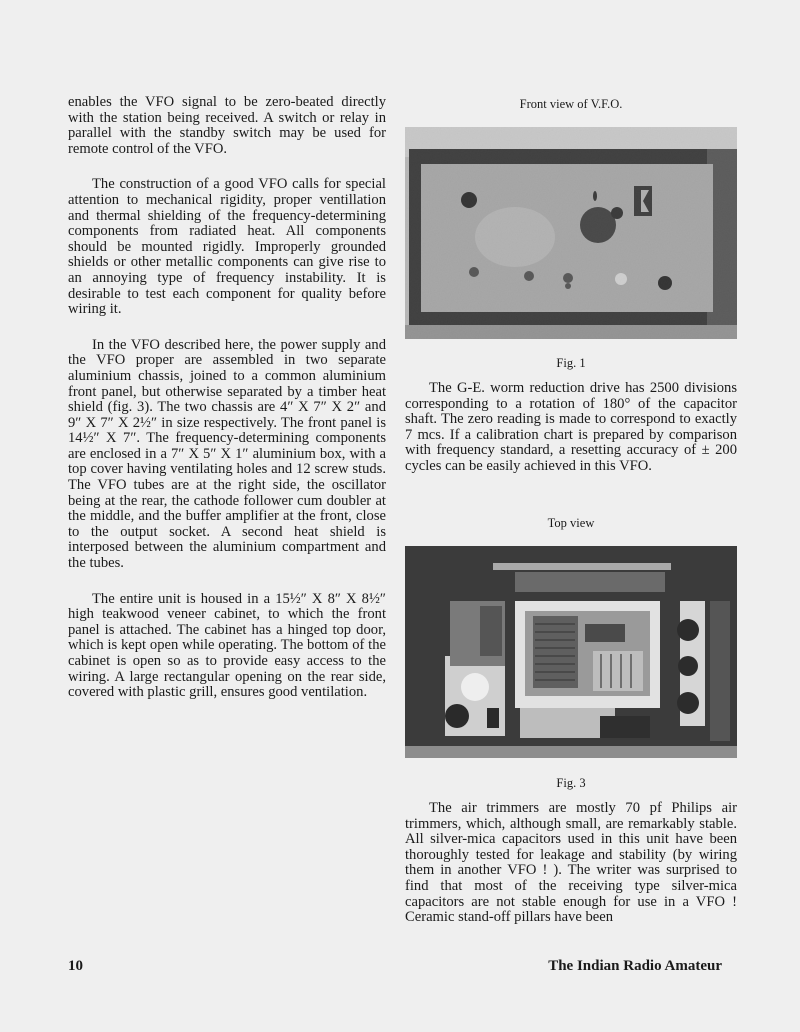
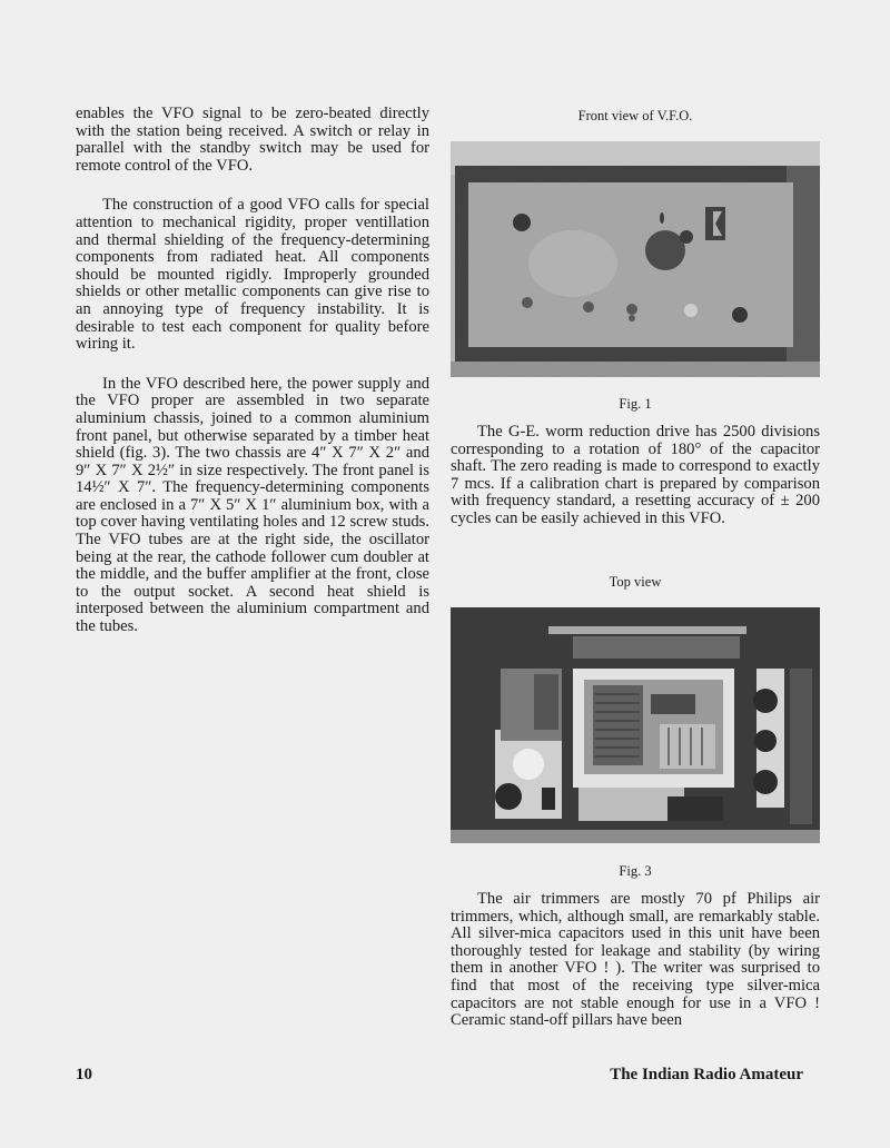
  enables the VFO signal to be zero-beated directly with the station being received. A switch or relay in parallel with the standby switch may be used for remote control of the VFO.
  The construction of a good VFO calls for special attention to mechanical rigidity, proper ventillation and thermal shielding of the frequency-determining components from radiated heat. All components should be mounted rigidly. Improperly grounded shields or other metallic components can give rise to an annoying type of frequency instability. It is desirable to test each component for quality before wiring it.
  In the VFO described here, the power supply and the VFO proper are assembled in two separate aluminium chassis, joined to a common aluminium front panel, but otherwise separated by a timber heat shield (fig. 3). The two chassis are 4″ X 7″ X 2″ and 9″ X 7″ X 2½″ in size respectively. The front panel is 14½″ X 7″. The frequency-determining components are enclosed in a 7″ X 5″ X 1″ aluminium box, with a top cover having ventilating holes and 12 screw studs. The VFO tubes are at the right side, the oscillator being at the rear, the cathode follower cum doubler at the middle, and the buffer amplifier at the front, close to the output socket. A second heat shield is interposed between the aluminium compartment and the tubes.
- The entire unit is housed in a 15½″ X 8″ X 8½″ high teakwood veneer cabinet, to which the front panel is attached. The cabinet has a hinged top door, which is kept open while operating. The bottom of the cabinet is open so as to provide easy access to the wiring. A large rectangular opening on the rear side, covered with plastic grill, ensures good ventilation.
  Front view of V.F.O.
  Fig. 1
  The G-E. worm reduction drive has 2500 divisions corresponding to a rotation of 180° of the capacitor shaft. The zero reading is made to correspond to exactly 7 mcs. If a calibration chart is prepared by comparison with frequency standard, a resetting accuracy of ± 200 cycles can be easily achieved in this VFO.
  Top view
  Fig. 3
  The air trimmers are mostly 70 pf Philips air trimmers, which, although small, are remarkably stable. All silver-mica capacitors used in this unit have been thoroughly tested for leakage and stability (by wiring them in another VFO ! ). The writer was surprised to find that most of the receiving type silver-mica capacitors are not stable enough for use in a VFO ! Ceramic stand-off pillars have been
  10
  The Indian Radio Amateur
